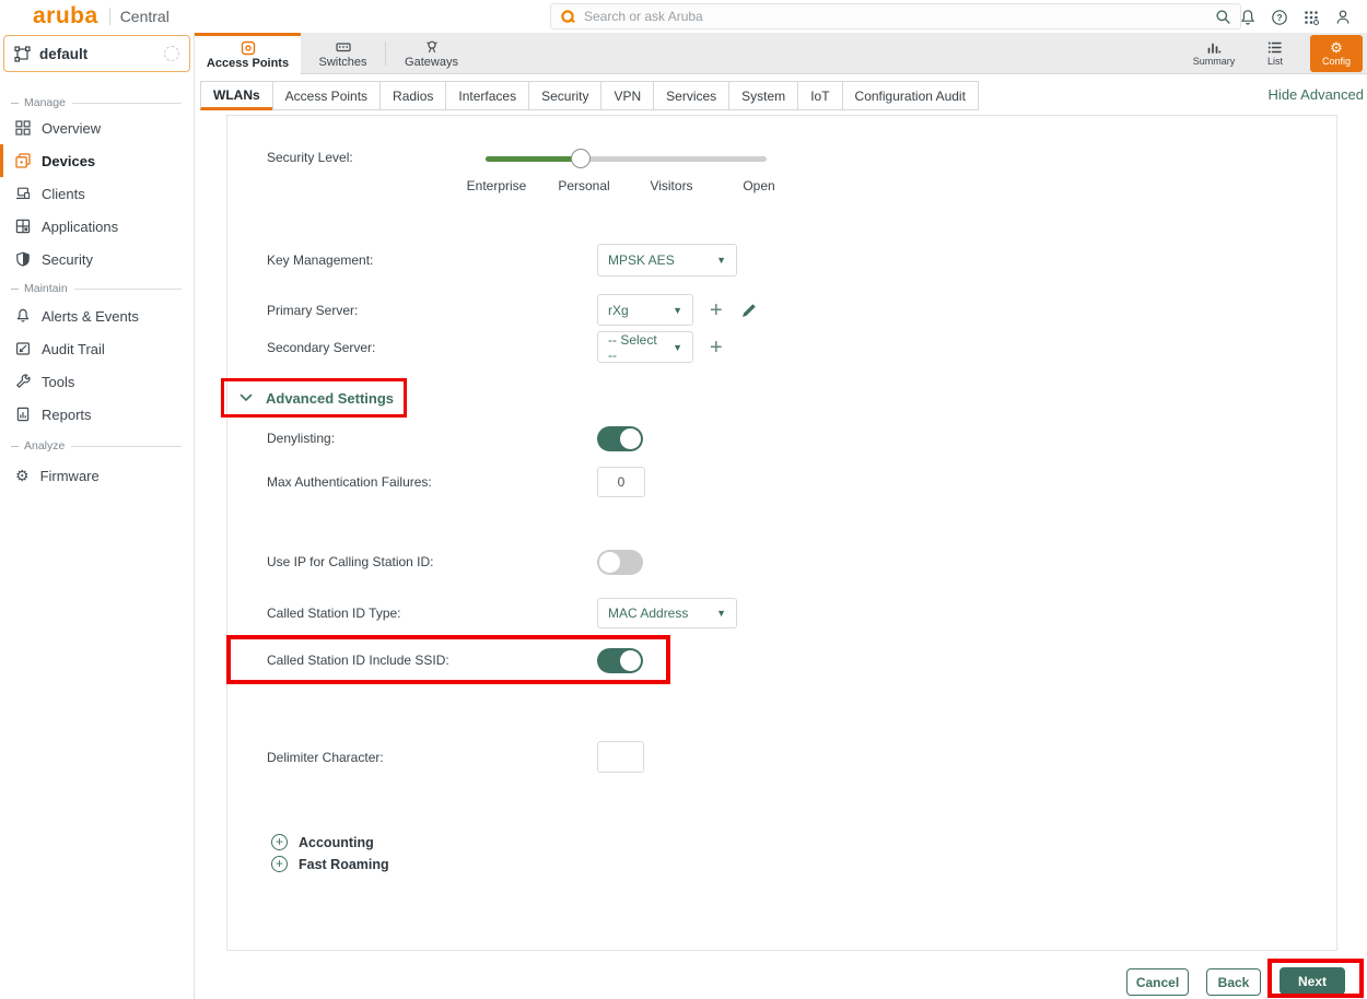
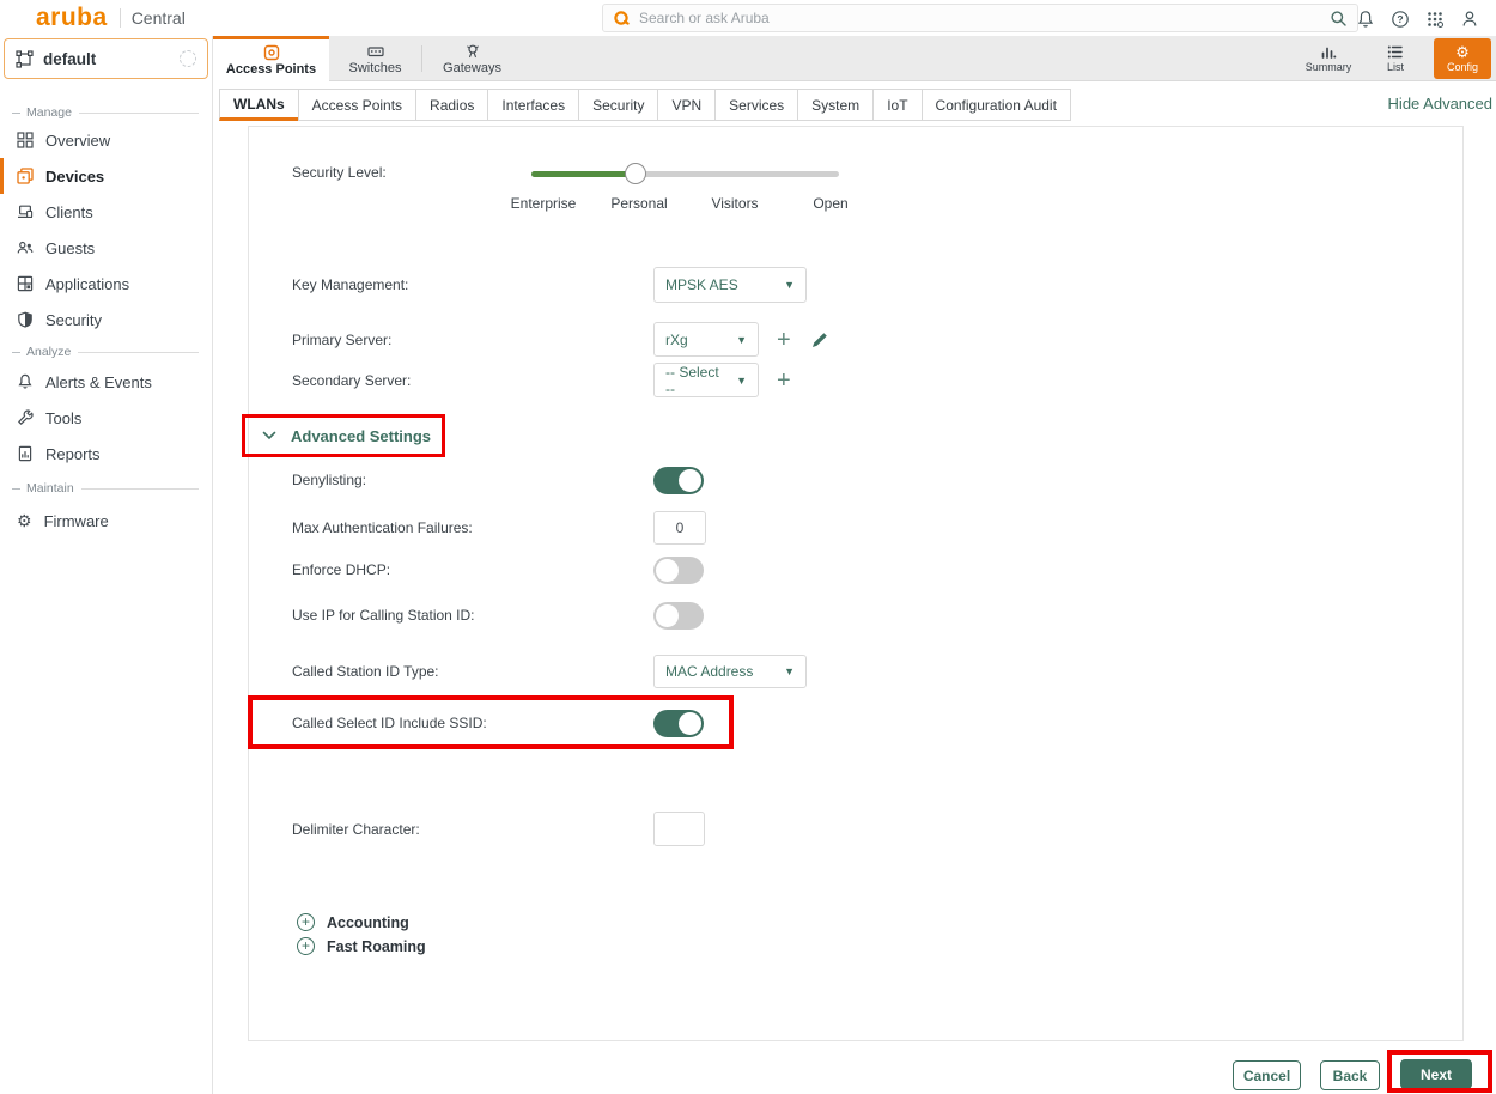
  aruba
  Central
  Search or ask Aruba
  ?
  Access Points
  Switches
  Gateways
  Summary
  List
  ⚙
  Config
  WLANs
  Access Points
  Radios
  Interfaces
  Security
  VPN
  Services
  System
  IoT
  Configuration Audit
  Hide Advanced
  default
  Manage
  Overview
  Devices
  Clients
+ Guests
  Applications
  Security
- Maintain
+ Analyze
  Alerts & Events
- Audit Trail
  Tools
  Reports
- Analyze
+ Maintain
  ⚙
  Firmware
  Security Level:
  Enterprise
  Personal
  Visitors
  Open
  Key Management:
  MPSK AES
  ▼
  Primary Server:
  rXg
  ▼
  +
  Secondary Server:
  -- Select --
  ▼
  +
  Advanced Settings
  Denylisting:
  Max Authentication Failures:
  0
+ Enforce DHCP:
  Use IP for Calling Station ID:
  Called Station ID Type:
  MAC Address
  ▼
- Called Station ID Include SSID:
+ Called Select ID Include SSID:
  Delimiter Character:
  +
  Accounting
  +
  Fast Roaming
  Cancel
  Back
  Next
